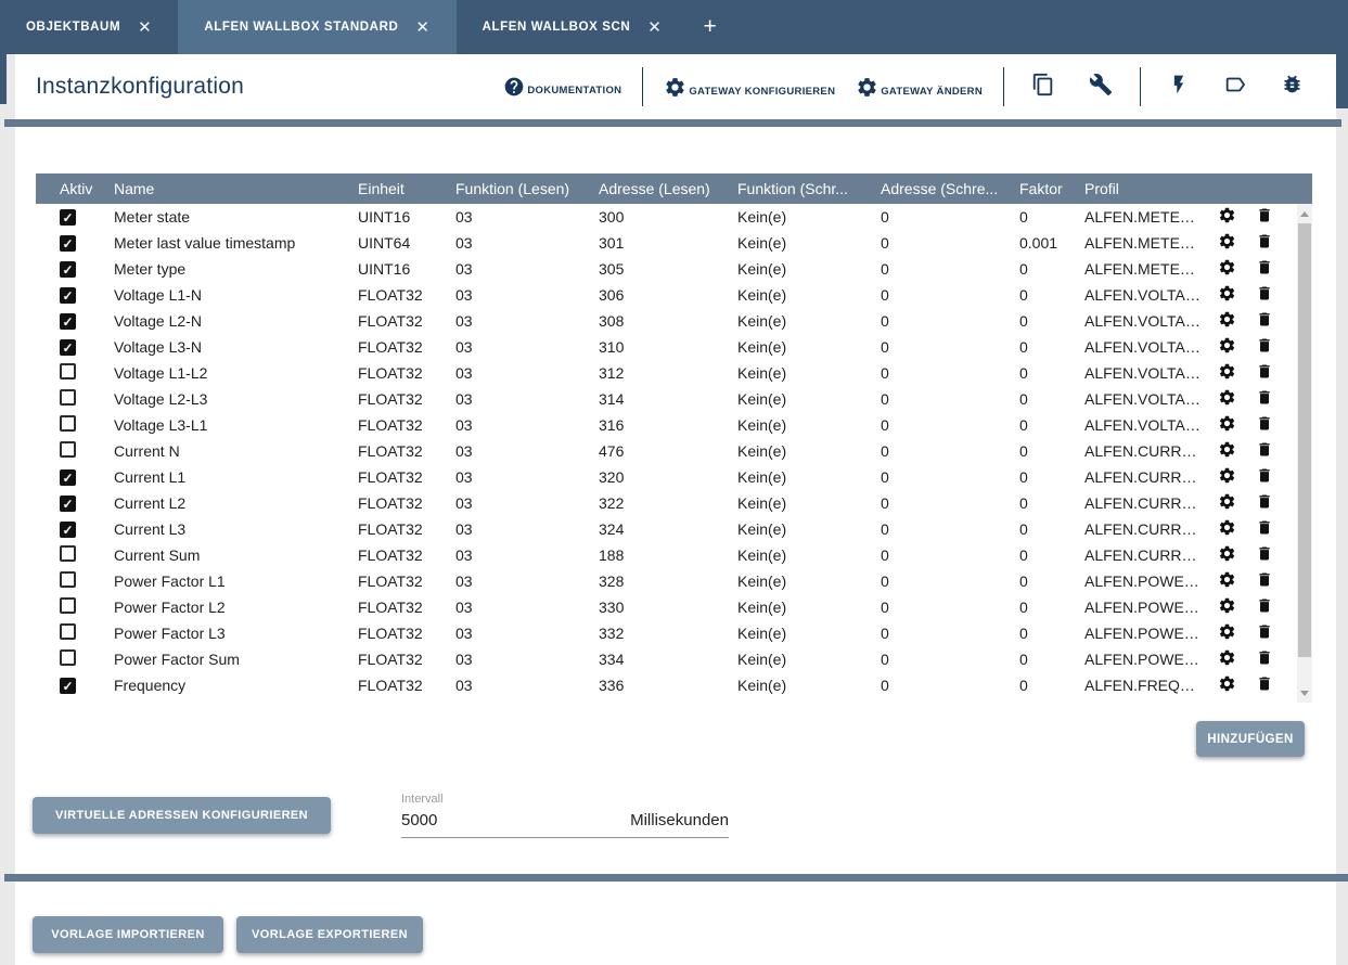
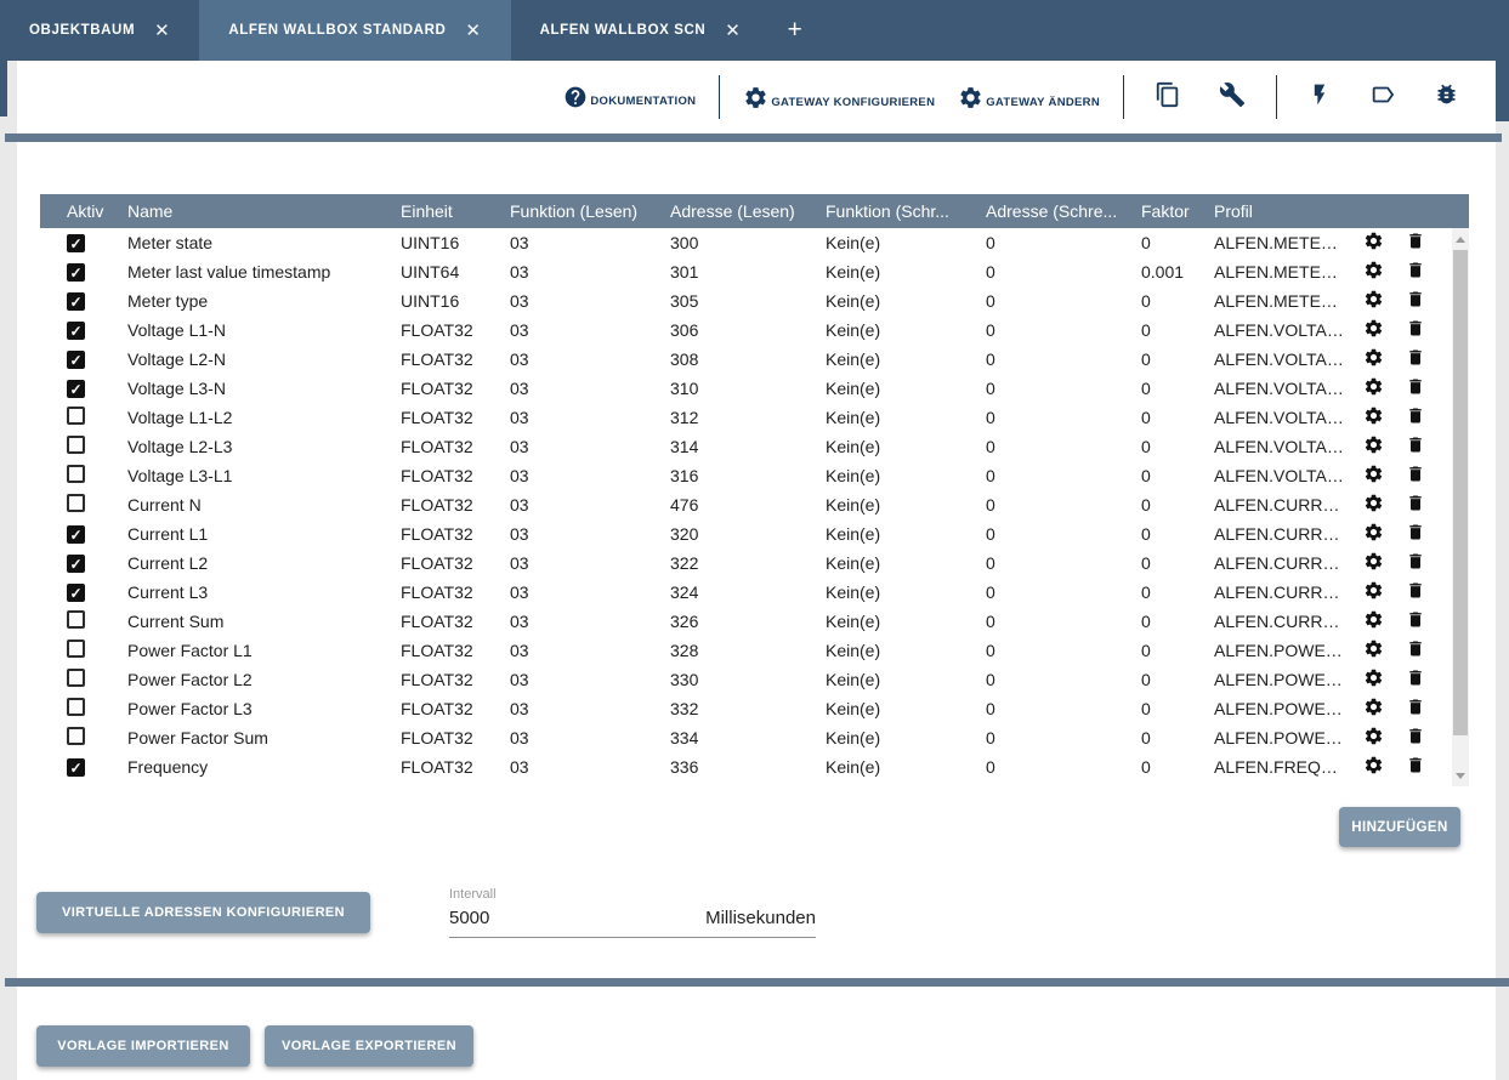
  OBJEKTBAUM
  ✕
  ALFEN WALLBOX STANDARD
  ✕
  ALFEN WALLBOX SCN
  ✕
  +
- Instanzkonfiguration
  DOKUMENTATION
  GATEWAY KONFIGURIEREN
  GATEWAY ÄNDERN
  Aktiv
  Name
  Einheit
  Funktion (Lesen)
  Adresse (Lesen)
  Funktion (Schr...
  Adresse (Schre...
  Faktor
  Profil
  ✓
  Meter state
  UINT16
  03
  300
  Kein(e)
  0
  0
  ALFEN.METE…
  ✓
  Meter last value timestamp
  UINT64
  03
  301
  Kein(e)
  0
  0.001
  ALFEN.METE…
  ✓
  Meter type
  UINT16
  03
  305
  Kein(e)
  0
  0
  ALFEN.METE…
  ✓
  Voltage L1-N
  FLOAT32
  03
  306
  Kein(e)
  0
  0
  ALFEN.VOLTA…
  ✓
  Voltage L2-N
  FLOAT32
  03
  308
  Kein(e)
  0
  0
  ALFEN.VOLTA…
  ✓
  Voltage L3-N
  FLOAT32
  03
  310
  Kein(e)
  0
  0
  ALFEN.VOLTA…
  Voltage L1-L2
  FLOAT32
  03
  312
  Kein(e)
  0
  0
  ALFEN.VOLTA…
  Voltage L2-L3
  FLOAT32
  03
  314
  Kein(e)
  0
  0
  ALFEN.VOLTA…
  Voltage L3-L1
  FLOAT32
  03
  316
  Kein(e)
  0
  0
  ALFEN.VOLTA…
  Current N
  FLOAT32
  03
  476
  Kein(e)
  0
  0
  ALFEN.CURR…
  ✓
  Current L1
  FLOAT32
  03
  320
  Kein(e)
  0
  0
  ALFEN.CURR…
  ✓
  Current L2
  FLOAT32
  03
  322
  Kein(e)
  0
  0
  ALFEN.CURR…
  ✓
  Current L3
  FLOAT32
  03
  324
  Kein(e)
  0
  0
  ALFEN.CURR…
  Current Sum
  FLOAT32
  03
- 188
+ 326
  Kein(e)
  0
  0
  ALFEN.CURR…
  Power Factor L1
  FLOAT32
  03
  328
  Kein(e)
  0
  0
  ALFEN.POWE…
  Power Factor L2
  FLOAT32
  03
  330
  Kein(e)
  0
  0
  ALFEN.POWE…
  Power Factor L3
  FLOAT32
  03
  332
  Kein(e)
  0
  0
  ALFEN.POWE…
  Power Factor Sum
  FLOAT32
  03
  334
  Kein(e)
  0
  0
  ALFEN.POWE…
  ✓
  Frequency
  FLOAT32
  03
  336
  Kein(e)
  0
  0
  ALFEN.FREQ…
  HINZUFÜGEN
  VIRTUELLE ADRESSEN KONFIGURIEREN
  Intervall
  5000
  Millisekunden
  VORLAGE IMPORTIEREN
  VORLAGE EXPORTIEREN
